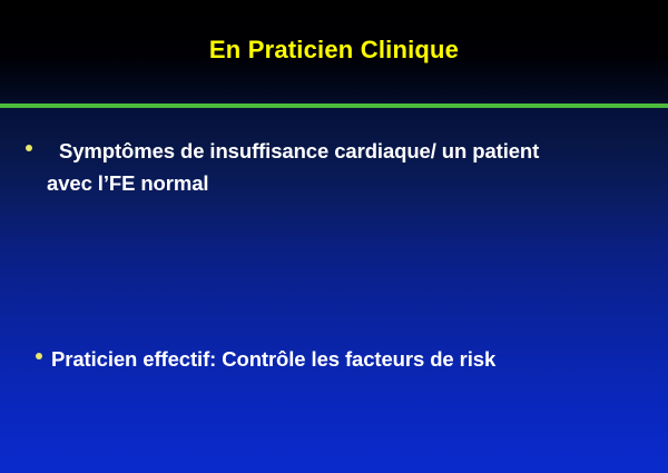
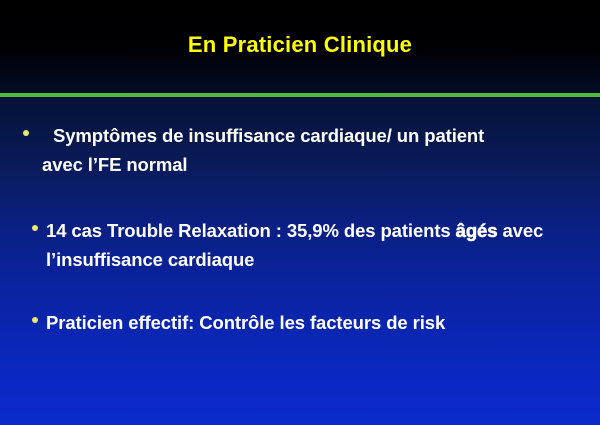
  En Praticien Clinique
  Symptômes de insuffisance cardiaque/ un patient
  avec l’FE normal
+ 14 cas Trouble Relaxation : 35,9% des patients âgés avec l’insuffisance cardiaque
  Praticien effectif: Contrôle les facteurs de risk
